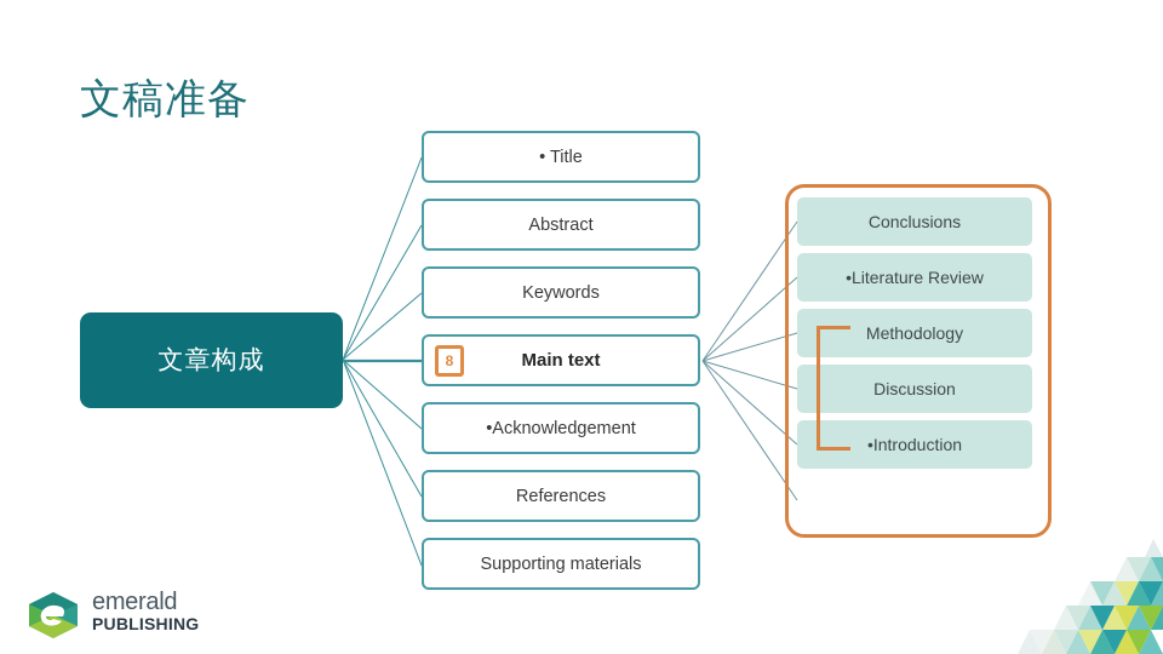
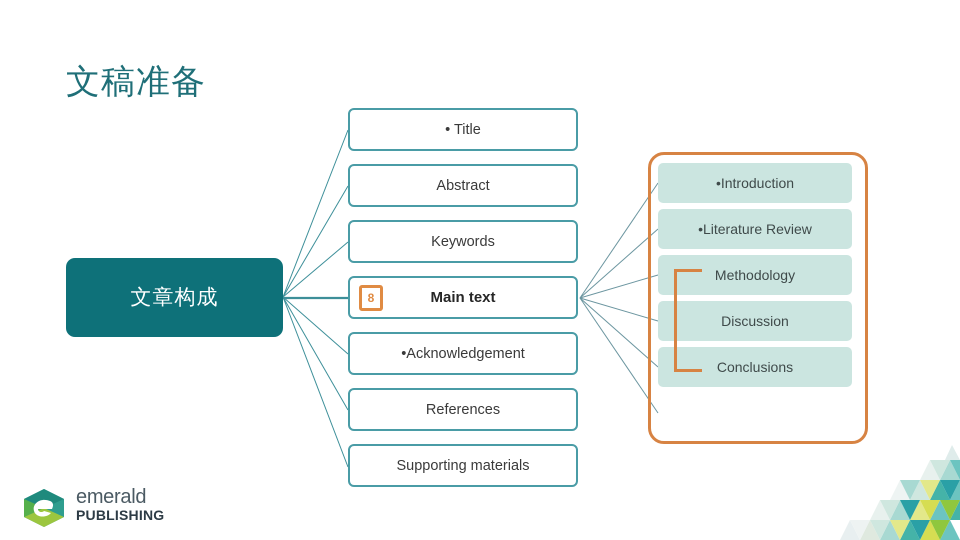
  文稿准备
  文章构成
  • Title
  Abstract
  Keywords
  8
  Main text
  •Acknowledgement
  References
  Supporting materials
- Conclusions
+ •Introduction
  •Literature Review
  Methodology
  Discussion
- •Introduction
+ Conclusions
  emerald
  PUBLISHING
